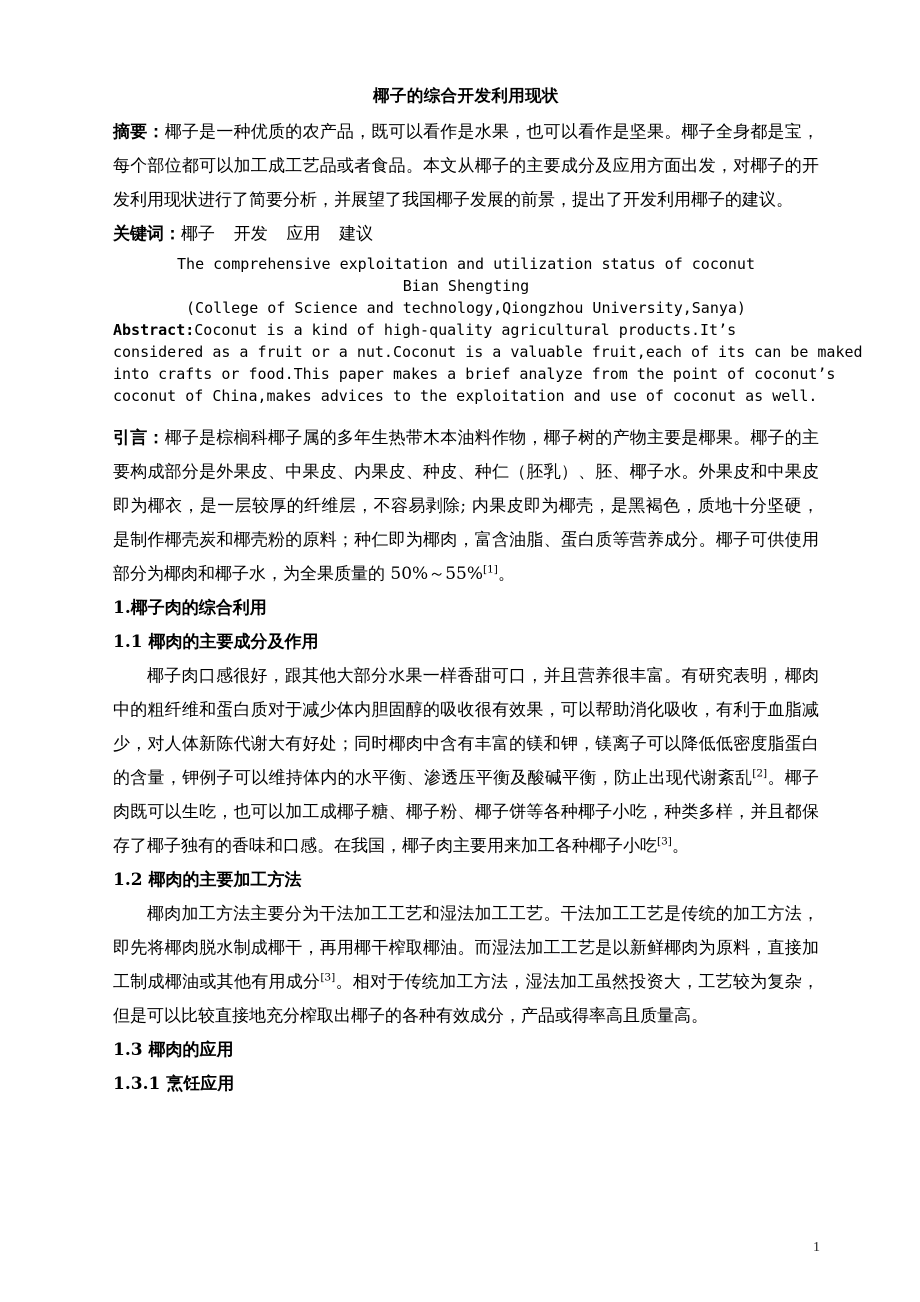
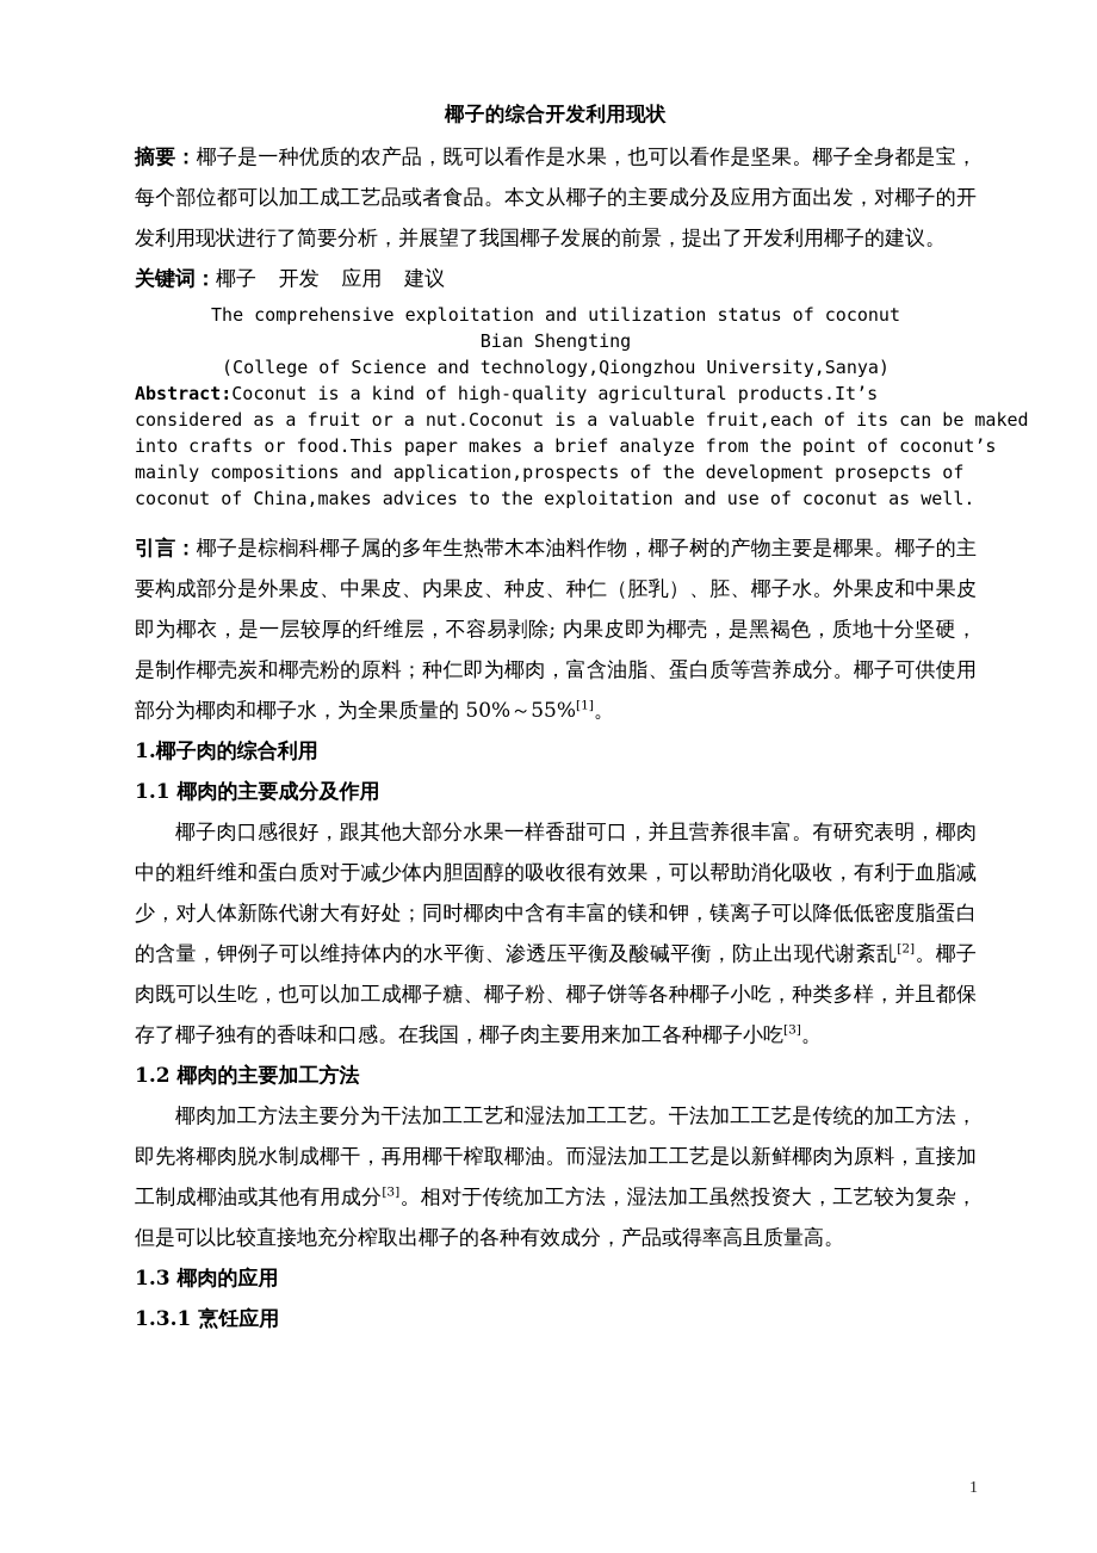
  椰子的综合开发利用现状
  摘要：椰子是一种优质的农产品，既可以看作是水果，也可以看作是坚果。椰子全身都是宝，每个部位都可以加工成工艺品或者食品。本文从椰子的主要成分及应用方面出发，对椰子的开发利用现状进行了简要分析，并展望了我国椰子发展的前景，提出了开发利用椰子的建议。
  关键词：椰子 开发 应用 建议
  The comprehensive exploitation and utilization status of coconut
  Bian Shengting
  (College of Science and technology,Qiongzhou University,Sanya)
  Abstract:Coconut is a kind of high-quality agricultural products.It’s
  considered as a fruit or a nut.Coconut is a valuable fruit,each of its can be maked
  into crafts or food.This paper makes a brief analyze from the point of coconut’s
+ mainly compositions and application,prospects of the development prosepcts of
  coconut of China,makes advices to the exploitation and use of coconut as well.
  引言：椰子是棕榈科椰子属的多年生热带木本油料作物，椰子树的产物主要是椰果。椰子的主要构成部分是外果皮、中果皮、内果皮、种皮、种仁（胚乳）、胚、椰子水。外果皮和中果皮即为椰衣，是一层较厚的纤维层，不容易剥除; 内果皮即为椰壳，是黑褐色，质地十分坚硬，是制作椰壳炭和椰壳粉的原料；种仁即为椰肉，富含油脂、蛋白质等营养成分。椰子可供使用部分为椰肉和椰子水，为全果质量的 50%～55%[1]。
  1.椰子肉的综合利用
  1.1 椰肉的主要成分及作用
  椰子肉口感很好，跟其他大部分水果一样香甜可口，并且营养很丰富。有研究表明，椰肉中的粗纤维和蛋白质对于减少体内胆固醇的吸收很有效果，可以帮助消化吸收，有利于血脂减少，对人体新陈代谢大有好处；同时椰肉中含有丰富的镁和钾，镁离子可以降低低密度脂蛋白的含量，钾例子可以维持体内的水平衡、渗透压平衡及酸碱平衡，防止出现代谢紊乱[2]。椰子肉既可以生吃，也可以加工成椰子糖、椰子粉、椰子饼等各种椰子小吃，种类多样，并且都保存了椰子独有的香味和口感。在我国，椰子肉主要用来加工各种椰子小吃[3]。
  1.2 椰肉的主要加工方法
  椰肉加工方法主要分为干法加工工艺和湿法加工工艺。干法加工工艺是传统的加工方法，即先将椰肉脱水制成椰干，再用椰干榨取椰油。而湿法加工工艺是以新鲜椰肉为原料，直接加工制成椰油或其他有用成分[3]。相对于传统加工方法，湿法加工虽然投资大，工艺较为复杂，但是可以比较直接地充分榨取出椰子的各种有效成分，产品或得率高且质量高。
  1.3 椰肉的应用
  1.3.1 烹饪应用
  1
